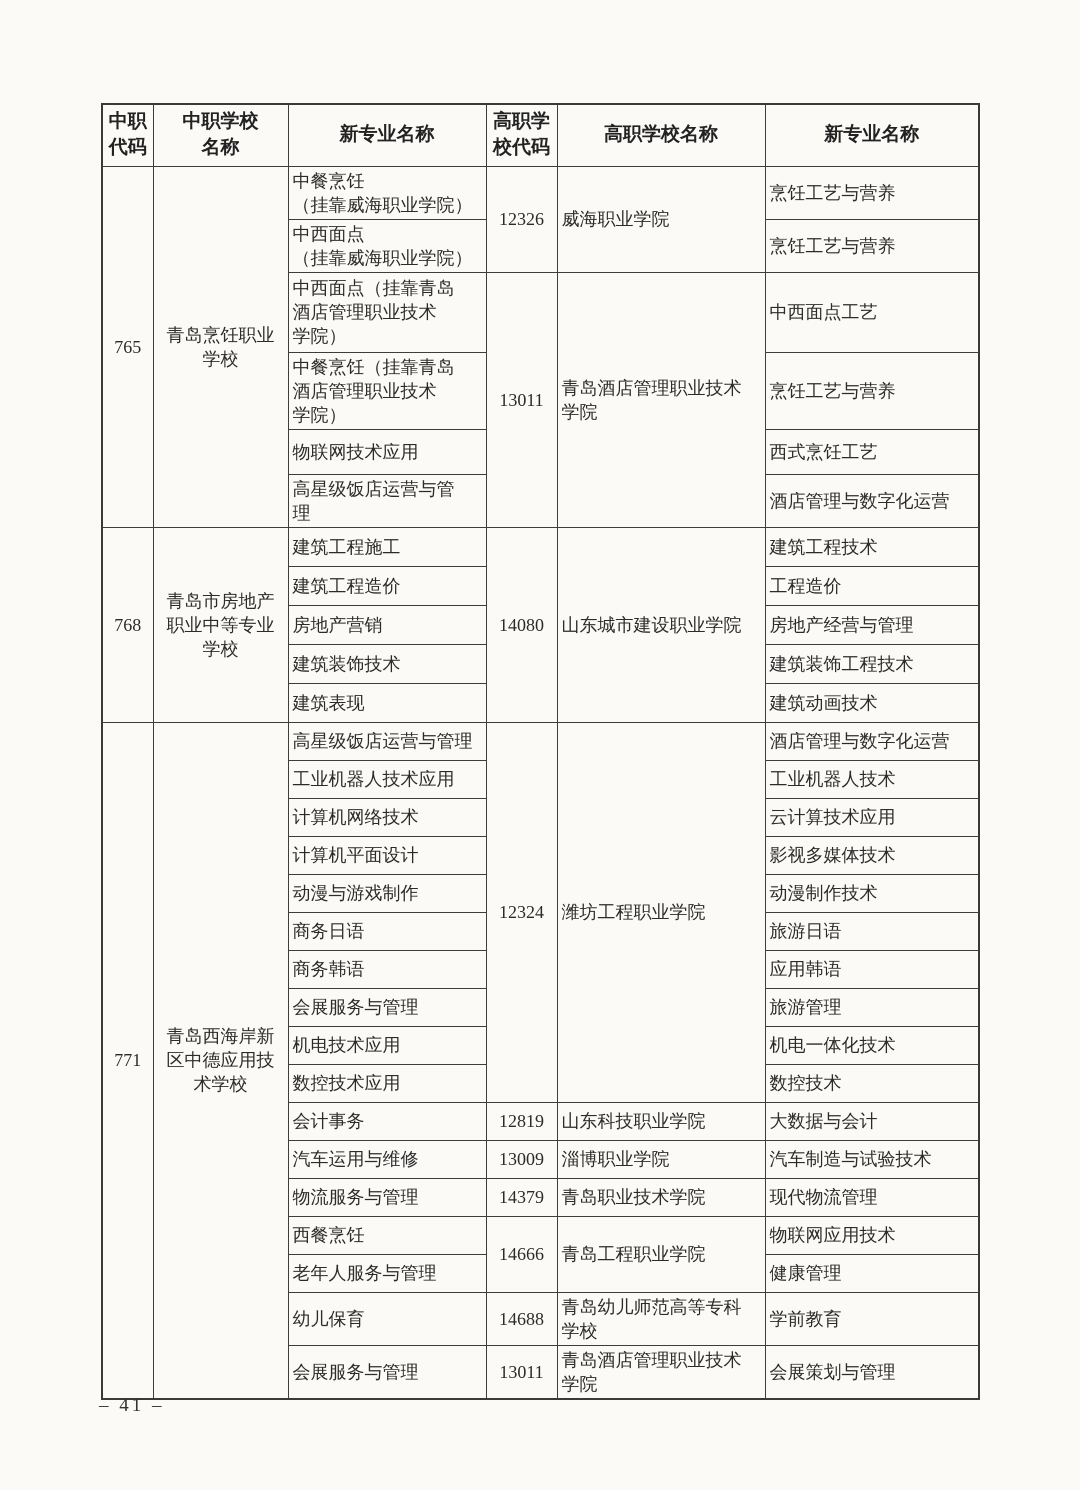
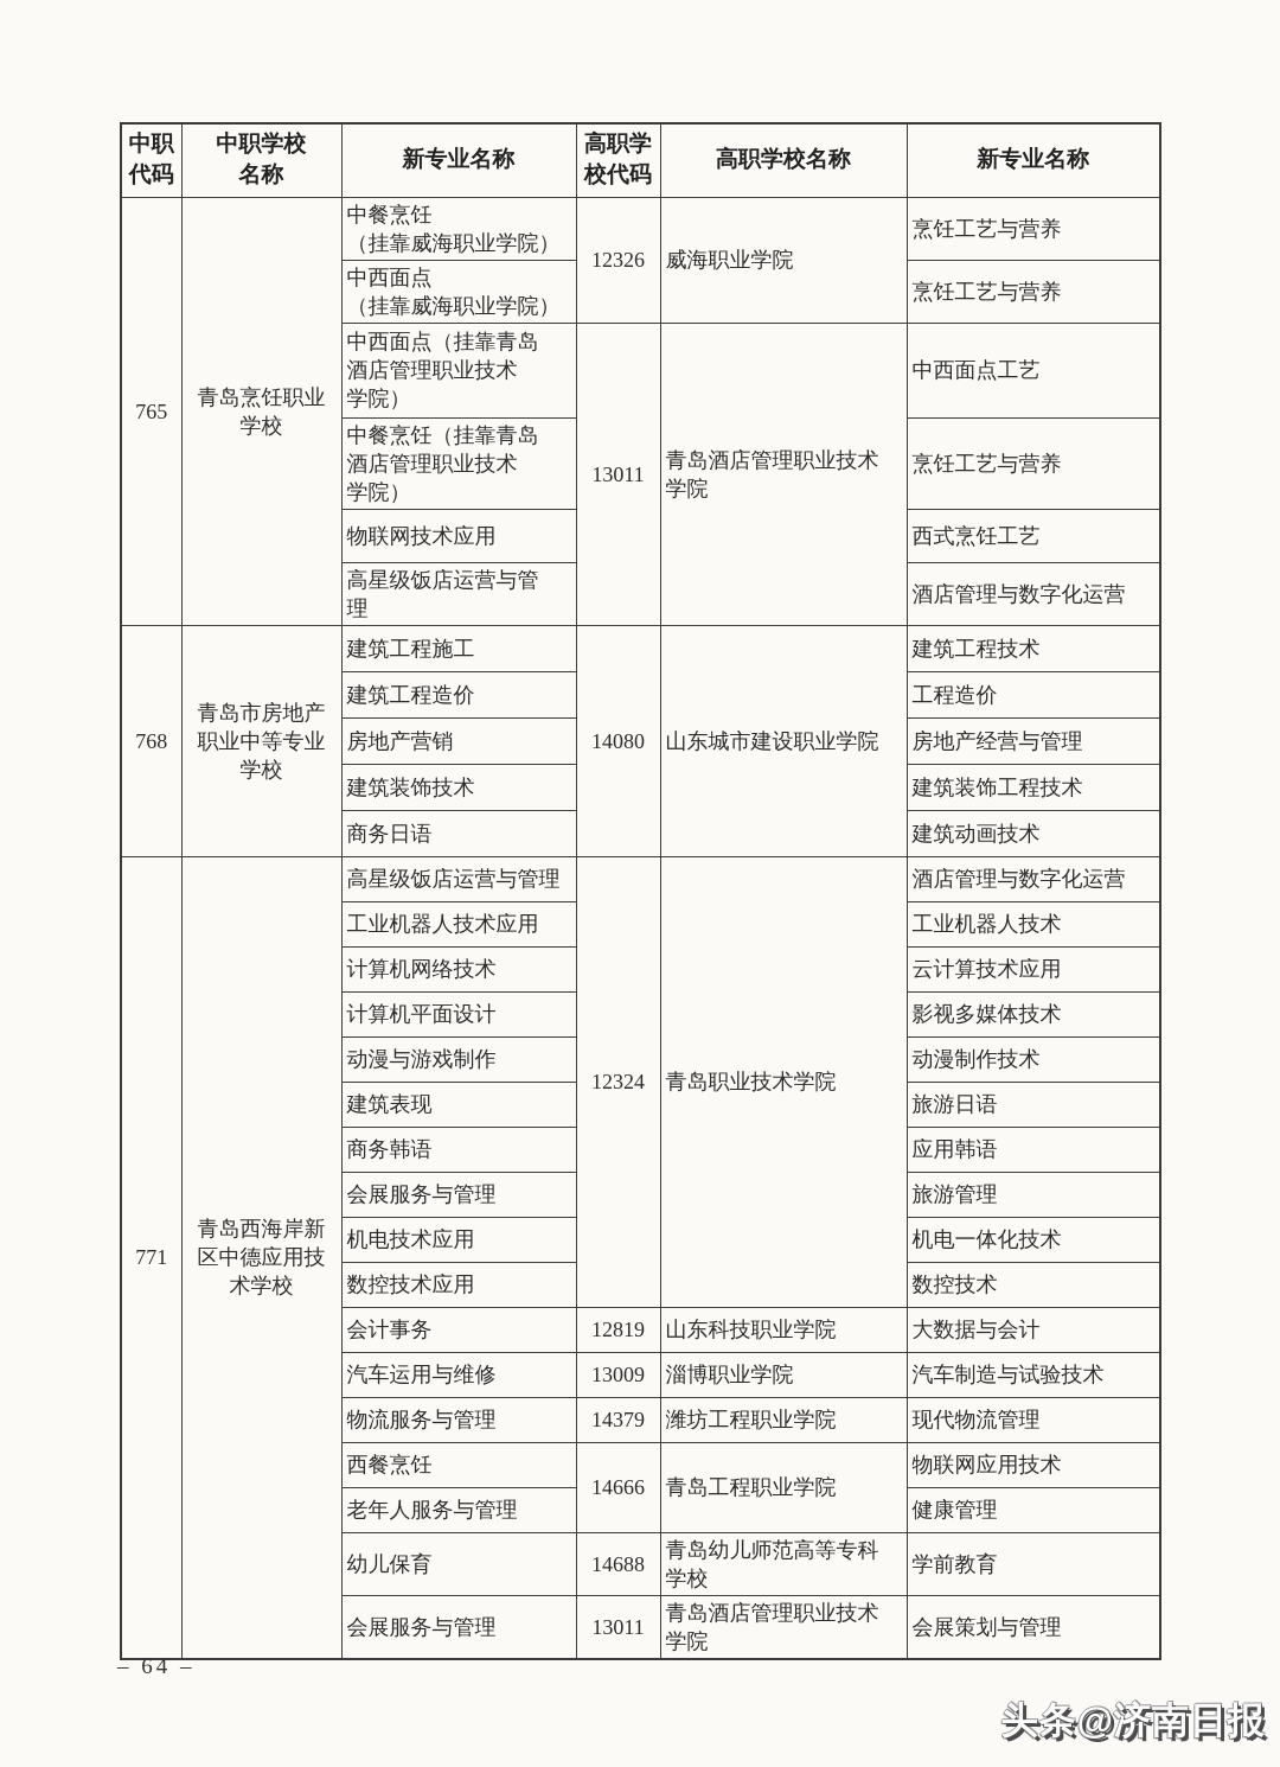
  中职 代码	中职学校 名称	新专业名称	高职学 校代码	高职学校名称	新专业名称
  765	青岛烹饪职业 学校	中餐烹饪 （挂靠威海职业学院）	12326	威海职业学院	烹饪工艺与营养
  中西面点 （挂靠威海职业学院）	烹饪工艺与营养
  中西面点（挂靠青岛 酒店管理职业技术 学院）	13011	青岛酒店管理职业技术 学院	中西面点工艺
  中餐烹饪（挂靠青岛 酒店管理职业技术 学院）	烹饪工艺与营养
  物联网技术应用	西式烹饪工艺
  高星级饭店运营与管 理	酒店管理与数字化运营
  768	青岛市房地产 职业中等专业 学校	建筑工程施工	14080	山东城市建设职业学院	建筑工程技术
  建筑工程造价	工程造价
  房地产营销	房地产经营与管理
  建筑装饰技术	建筑装饰工程技术
- 建筑表现	建筑动画技术
+ 商务日语	建筑动画技术
- 771	青岛西海岸新 区中德应用技 术学校	高星级饭店运营与管理	12324	潍坊工程职业学院	酒店管理与数字化运营
+ 771	青岛西海岸新 区中德应用技 术学校	高星级饭店运营与管理	12324	青岛职业技术学院	酒店管理与数字化运营
  工业机器人技术应用	工业机器人技术
  计算机网络技术	云计算技术应用
  计算机平面设计	影视多媒体技术
  动漫与游戏制作	动漫制作技术
- 商务日语	旅游日语
+ 建筑表现	旅游日语
  商务韩语	应用韩语
  会展服务与管理	旅游管理
  机电技术应用	机电一体化技术
  数控技术应用	数控技术
  会计事务	12819	山东科技职业学院	大数据与会计
  汽车运用与维修	13009	淄博职业学院	汽车制造与试验技术
- 物流服务与管理	14379	青岛职业技术学院	现代物流管理
+ 物流服务与管理	14379	潍坊工程职业学院	现代物流管理
  西餐烹饪	14666	青岛工程职业学院	物联网应用技术
  老年人服务与管理	健康管理
  幼儿保育	14688	青岛幼儿师范高等专科 学校	学前教育
  会展服务与管理	13011	青岛酒店管理职业技术 学院	会展策划与管理
- – 41 –
+ – 64 –
+ 头条@济南日报
